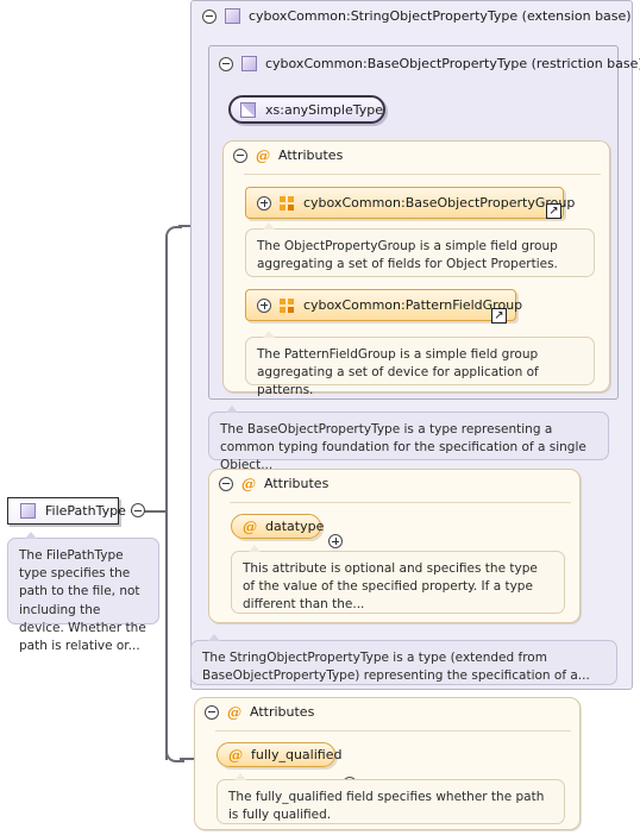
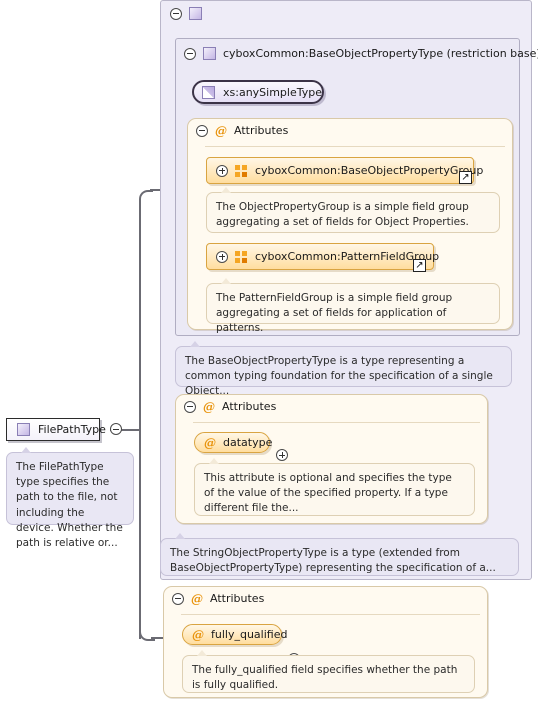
  FilePathType
  The FilePathType type specifies the path to the file, not including the device. Whether the path is relative or...
- cyboxCommon:StringObjectPropertyType (extension base)
  cyboxCommon:BaseObjectPropertyType (restriction base
  xs:anySimpleType
  @
  Attributes
  cyboxCommon:BaseObjectPropertyGup
  ↗
  The ObjectPropertyGroup is a simple field group aggregating a set of fields for Object Properties.
  cyboxCommon:PatternFieldGroup
  ↗
- The PatternFieldGroup is a simple field group aggregating a set of device for application of patterns.
+ The PatternFieldGroup is a simple field group aggregating a set of fields for application of patterns.
  The BaseObjectPropertyType is a type representing a common typing foundation for the specification of a single Object...
  @
  Attributes
  @
  datatype
- This attribute is optional and specifies the type of the value of the specified property. If a type different than the...
+ This attribute is optional and specifies the type of the value of the specified property. If a type different file the...
  The StringObjectPropertyType is a type (extended from BaseObjectPropertyType) representing the specification of a...
  @
  Attributes
  @
  fully_qualified
  The fully_qualified field specifies whether the path is fully qualified.
